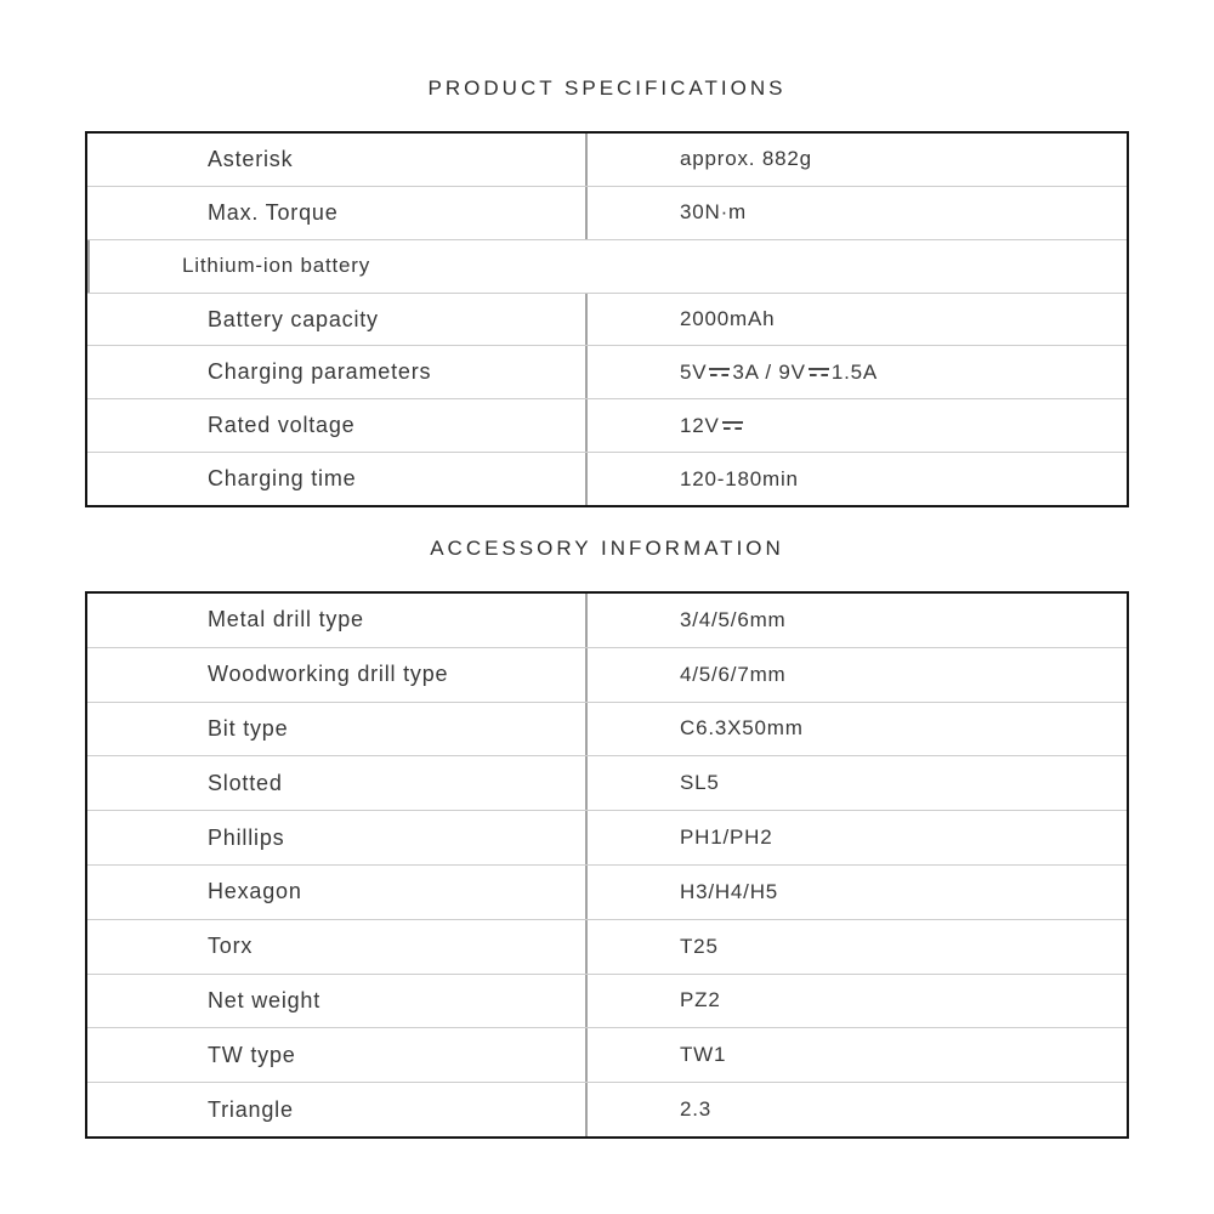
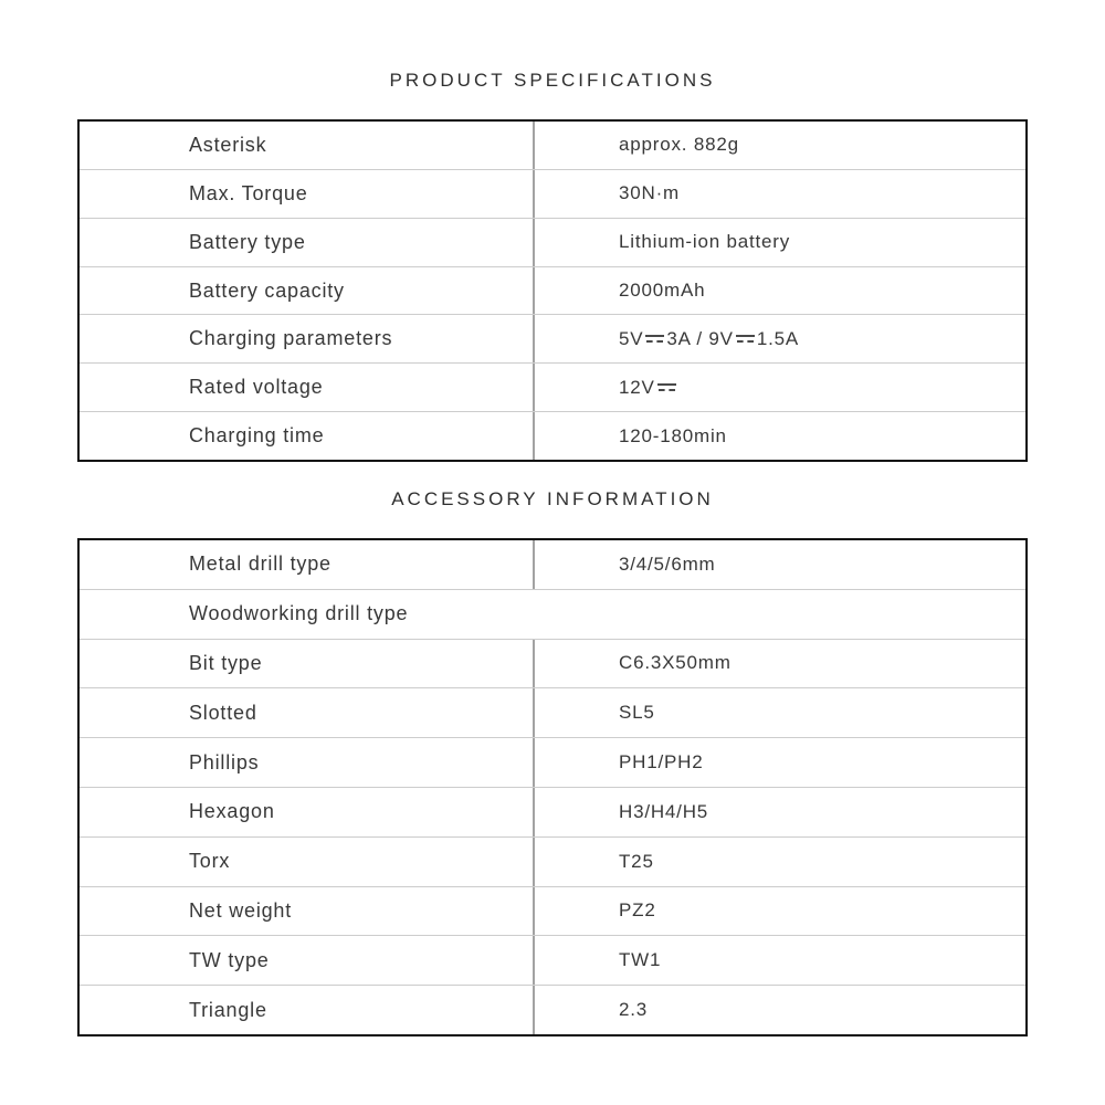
  PRODUCT SPECIFICATIONS
  Asterisk
  approx. 882g
  Max. Torque
  30N·m
+ Battery type
  Lithium-ion battery
  Battery capacity
  2000mAh
  Charging parameters
  5V 3A / 9V 1.5A
  Rated voltage
  12V
  Charging time
  120-180min
  ACCESSORY INFORMATION
  Metal drill type
  3/4/5/6mm
  Woodworking drill type
- 4/5/6/7mm
  Bit type
  C6.3X50mm
  Slotted
  SL5
  Phillips
  PH1/PH2
  Hexagon
  H3/H4/H5
  Torx
  T25
  Net weight
  PZ2
  TW type
  TW1
  Triangle
  2.3
